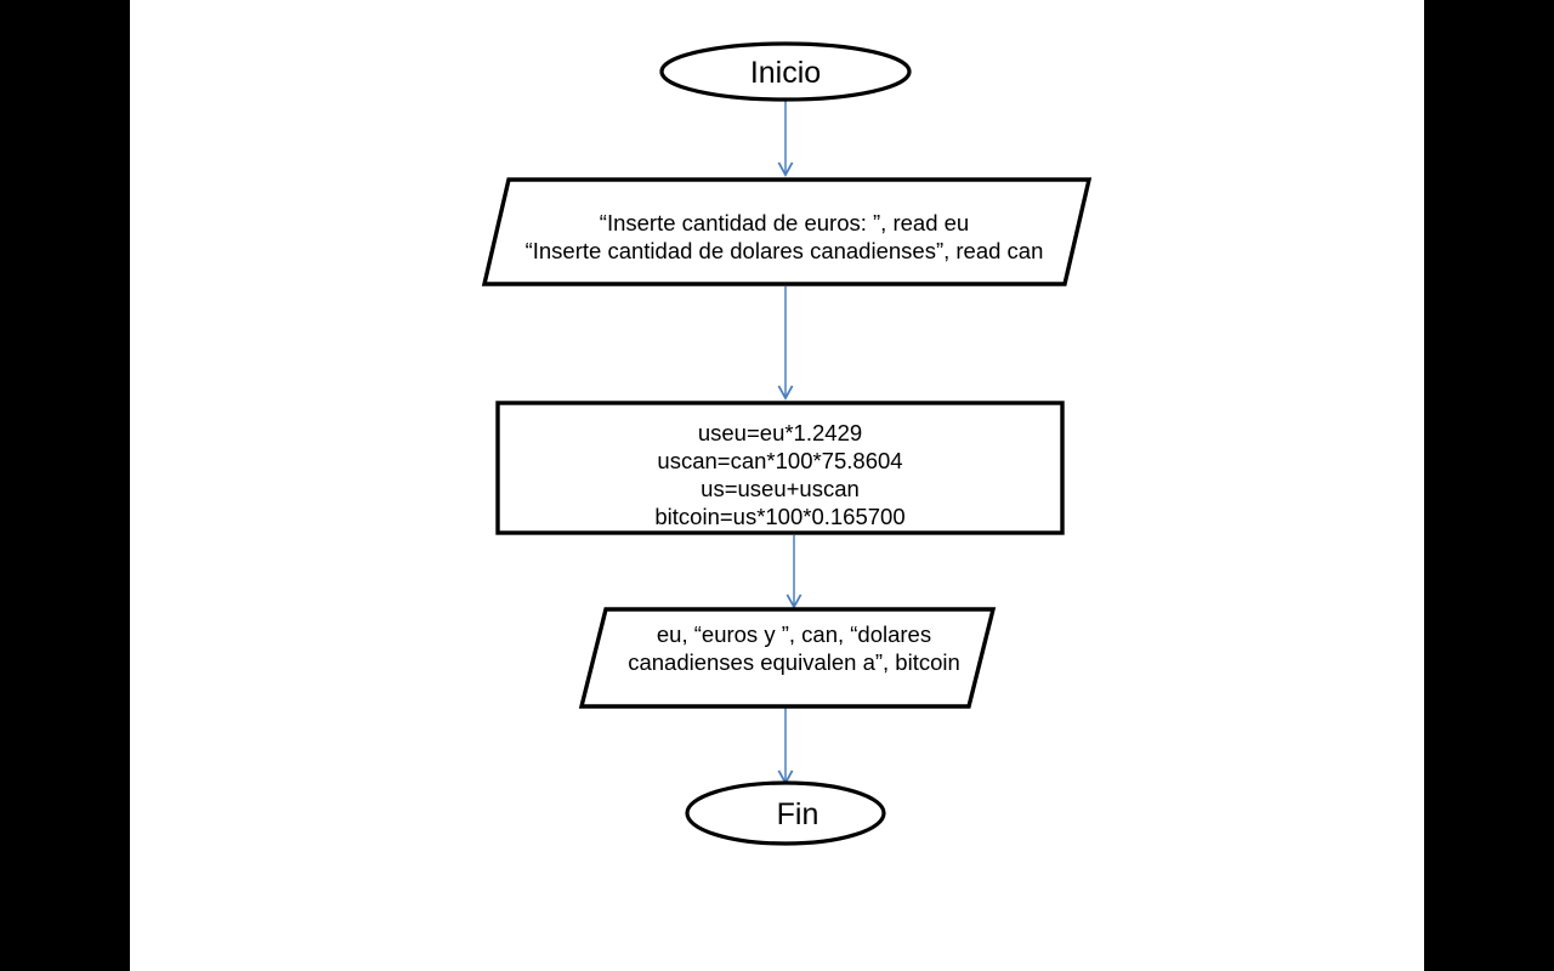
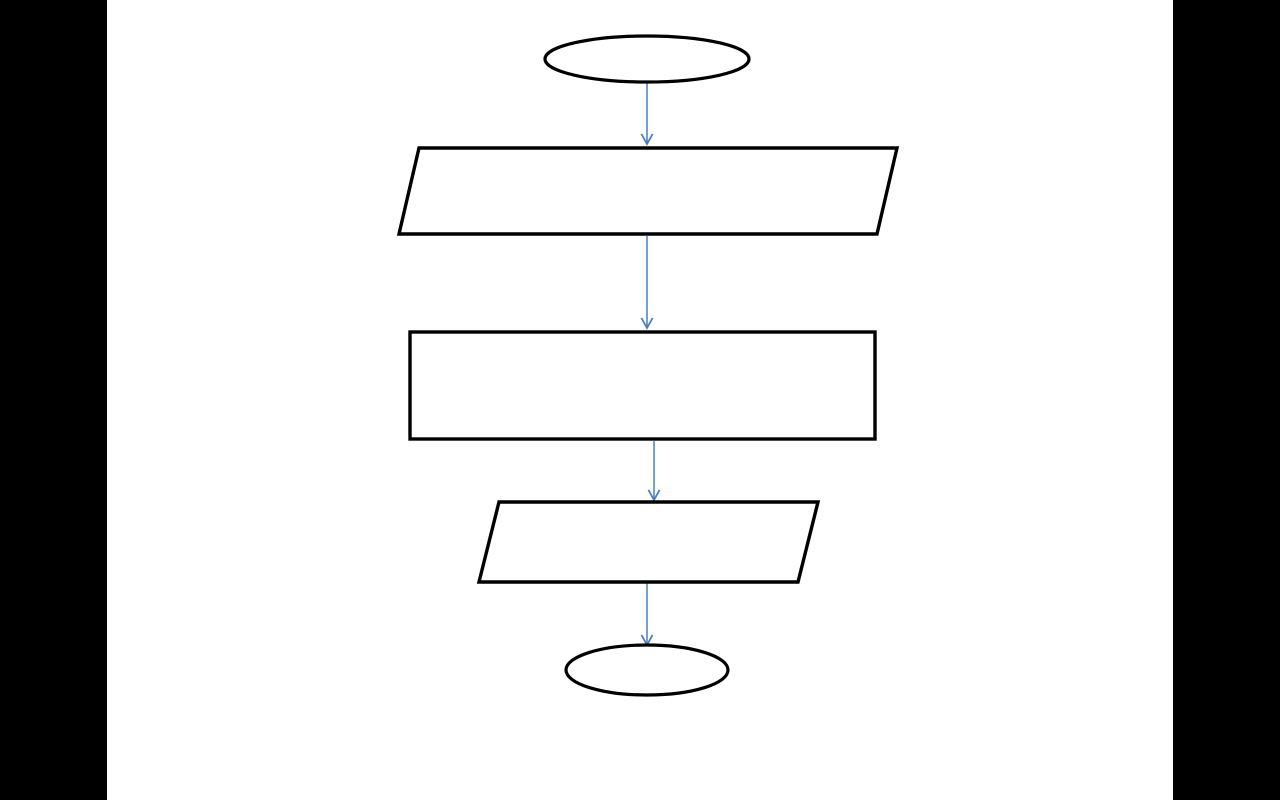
- Inicio
- “Inserte cantidad de euros: ”, read eu
- “Inserte cantidad de dolares canadienses”, read can
- useu=eu*1.2429
- uscan=can*100*75.8604
- us=useu+uscan
- bitcoin=us*100*0.165700
- eu, “euros y ”, can, “dolares
- canadienses equivalen a”, bitcoin
- Fin
